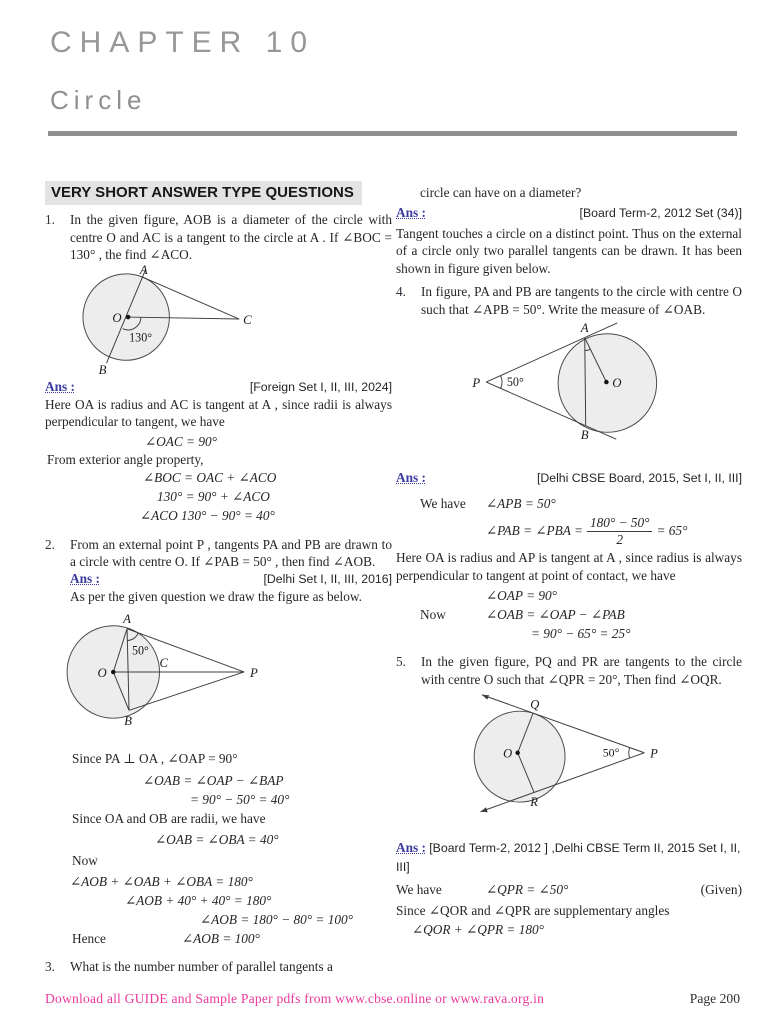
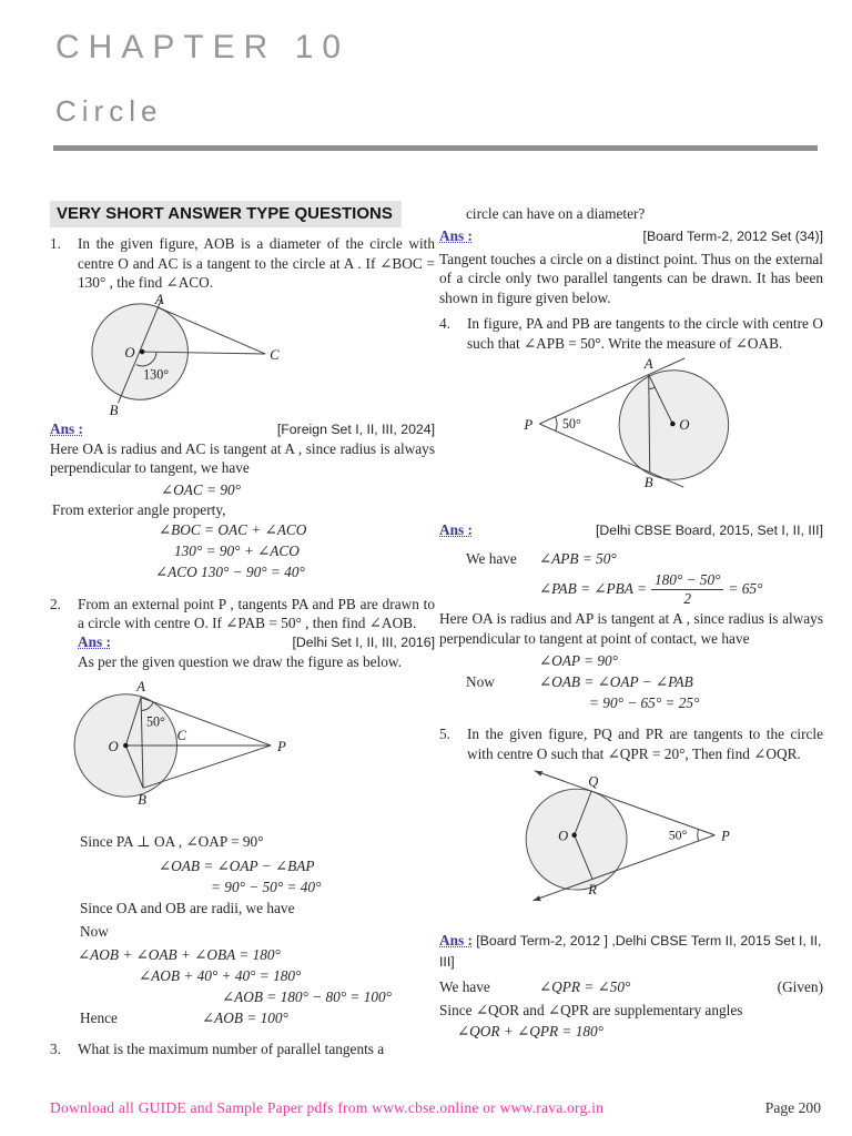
  CHAPTER 10
  Circle
  VERY SHORT ANSWER TYPE QUESTIONS
  1.
  In the given figure, AOB is a diameter of the circle with centre O and AC is a tangent to the circle at A . If ∠BOC = 130° , the find ∠ACO.
  A
  B
  C
  O
  130°
  Ans :
  [Foreign Set I, II, III, 2024]
- Here OA is radius and AC is tangent at A , since radii is always perpendicular to tangent, we have
+ Here OA is radius and AC is tangent at A , since radius is always perpendicular to tangent, we have
  ∠OAC = 90°
  From exterior angle property,
  ∠BOC = OAC + ∠ACO
  130° = 90° + ∠ACO
  ∠ACO 130° − 90° = 40°
  2.
  From an external point P , tangents PA and PB are drawn to a circle with centre O. If ∠PAB = 50° , then find ∠AOB.
  Ans :
  [Delhi Set I, II, III, 2016]
  As per the given question we draw the figure as below.
  A
  B
  C
  O
  P
  50°
  Since PA ⊥ OA , ∠OAP = 90°
  ∠OAB = ∠OAP − ∠BAP
  = 90° − 50° = 40°
  Since OA and OB are radii, we have
- ∠OAB = ∠OBA = 40°
  Now
  ∠AOB + ∠OAB + ∠OBA = 180°
  ∠AOB + 40° + 40° = 180°
  ∠AOB = 180° − 80° = 100°
  Hence
  ∠AOB = 100°
  3.
- What is the number number of parallel tangents a
+ What is the maximum number of parallel tangents a
  circle can have on a diameter?
  Ans :
  [Board Term-2, 2012 Set (34)]
  Tangent touches a circle on a distinct point. Thus on the external of a circle only two parallel tangents can be drawn. It has been shown in figure given below.
  4.
  In figure, PA and PB are tangents to the circle with centre O such that ∠APB = 50°. Write the measure of ∠OAB.
  A
  B
  O
  P
  50°
  Ans :
  [Delhi CBSE Board, 2015, Set I, II, III]
  We have
  ∠APB = 50°
  ∠PAB = ∠PBA =
  180° − 50°
  2
  = 65°
  Here OA is radius and AP is tangent at A , since radius is always perpendicular to tangent at point of contact, we have
  ∠OAP = 90°
  Now
  ∠OAB = ∠OAP − ∠PAB
  = 90° − 65° = 25°
  5.
  In the given figure, PQ and PR are tangents to the circle with centre O such that ∠QPR = 20°, Then find ∠OQR.
  Q
  R
  O
  P
  50°
  Ans : [Board Term-2, 2012 ] ,Delhi CBSE Term II, 2015 Set I, II, III]
  We have
  ∠QPR = ∠50°
  (Given)
  Since ∠QOR and ∠QPR are supplementary angles
  ∠QOR + ∠QPR = 180°
  Download all GUIDE and Sample Paper pdfs from www.cbse.online or www.rava.org.in
  Page 200
